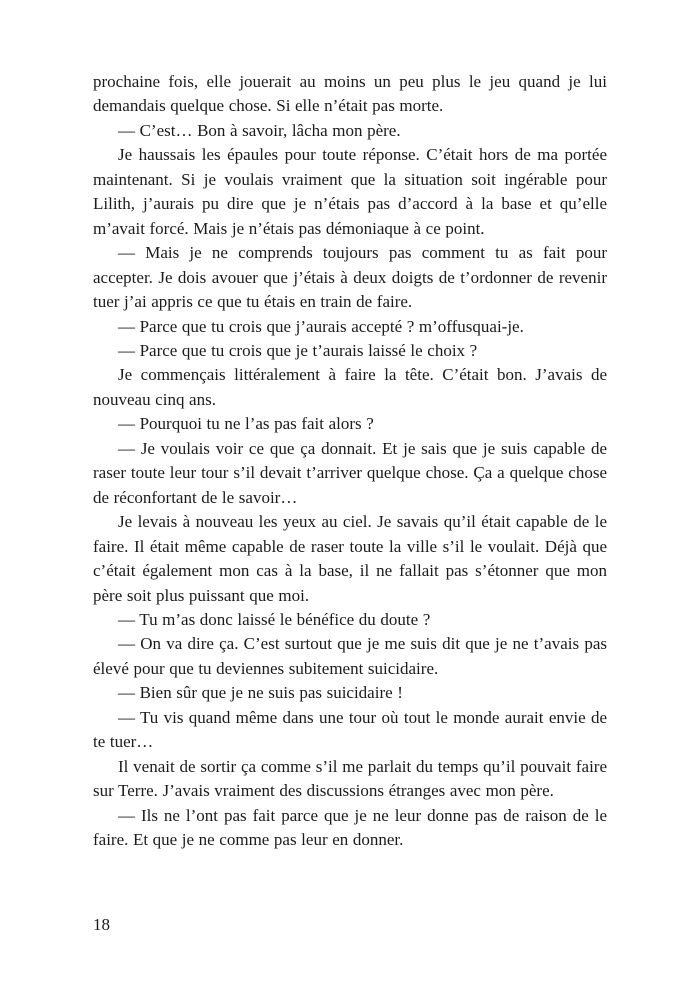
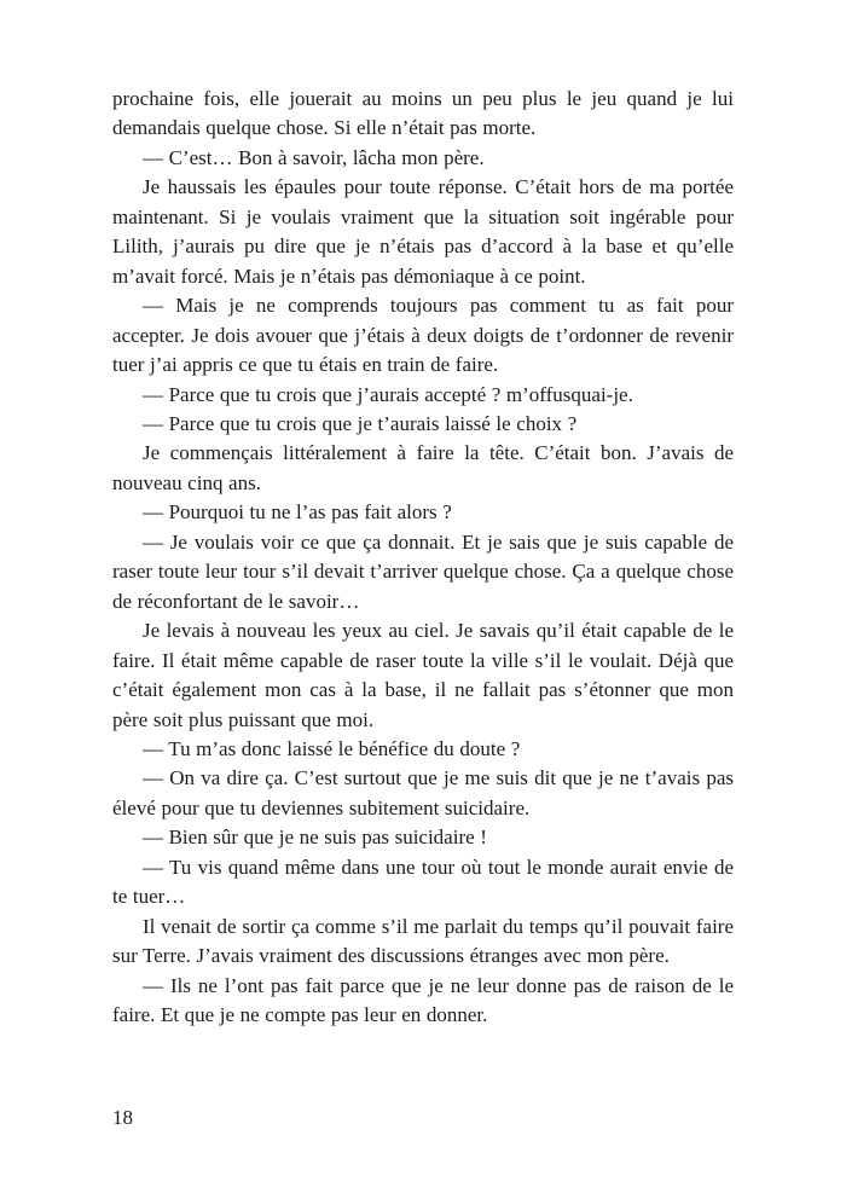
  prochaine fois, elle jouerait au moins un peu plus le jeu quand je lui demandais quelque chose. Si elle n’était pas morte.
  — C’est… Bon à savoir, lâcha mon père.
  Je haussais les épaules pour toute réponse. C’était hors de ma portée maintenant. Si je voulais vraiment que la situation soit ingérable pour Lilith, j’aurais pu dire que je n’étais pas d’accord à la base et qu’elle m’avait forcé. Mais je n’étais pas démoniaque à ce point.
  — Mais je ne comprends toujours pas comment tu as fait pour accepter. Je dois avouer que j’étais à deux doigts de t’ordonner de revenir tuer j’ai appris ce que tu étais en train de faire.
  — Parce que tu crois que j’aurais accepté ? m’offusquai-je.
  — Parce que tu crois que je t’aurais laissé le choix ?
  Je commençais littéralement à faire la tête. C’était bon. J’avais de nouveau cinq ans.
  — Pourquoi tu ne l’as pas fait alors ?
  — Je voulais voir ce que ça donnait. Et je sais que je suis capable de raser toute leur tour s’il devait t’arriver quelque chose. Ça a quelque chose de réconfortant de le savoir…
  Je levais à nouveau les yeux au ciel. Je savais qu’il était capable de le faire. Il était même capable de raser toute la ville s’il le voulait. Déjà que c’était également mon cas à la base, il ne fallait pas s’étonner que mon père soit plus puissant que moi.
  — Tu m’as donc laissé le bénéfice du doute ?
  — On va dire ça. C’est surtout que je me suis dit que je ne t’avais pas élevé pour que tu deviennes subitement suicidaire.
  — Bien sûr que je ne suis pas suicidaire !
  — Tu vis quand même dans une tour où tout le monde aurait envie de te tuer…
  Il venait de sortir ça comme s’il me parlait du temps qu’il pouvait faire sur Terre. J’avais vraiment des discussions étranges avec mon père.
- — Ils ne l’ont pas fait parce que je ne leur donne pas de raison de le faire. Et que je ne comme pas leur en donner.
+ — Ils ne l’ont pas fait parce que je ne leur donne pas de raison de le faire. Et que je ne compte pas leur en donner.
  18
